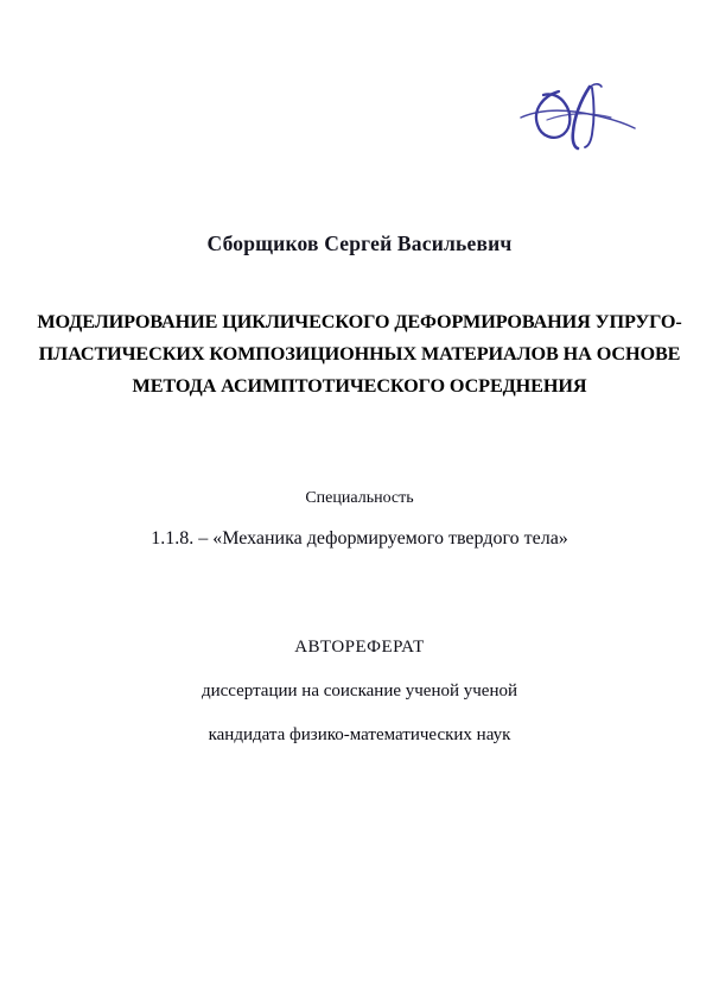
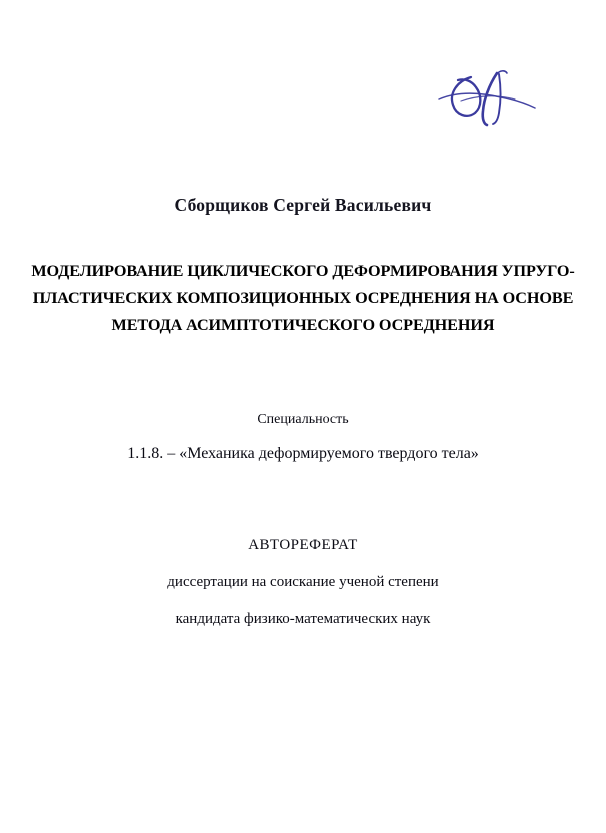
  Сборщиков Сергей Васильевич
  МОДЕЛИРОВАНИЕ ЦИКЛИЧЕСКОГО ДЕФОРМИРОВАНИЯ УПРУГО-
- ПЛАСТИЧЕСКИХ КОМПОЗИЦИОННЫХ МАТЕРИАЛОВ НА ОСНОВЕ
+ ПЛАСТИЧЕСКИХ КОМПОЗИЦИОННЫХ ОСРЕДНЕНИЯ НА ОСНОВЕ
  МЕТОДА АСИМПТОТИЧЕСКОГО ОСРЕДНЕНИЯ
  Специальность
  1.1.8. – «Механика деформируемого твердого тела»
  АВТОРЕФЕРАТ
- диссертации на соискание ученой ученой
+ диссертации на соискание ученой степени
  кандидата физико-математических наук
